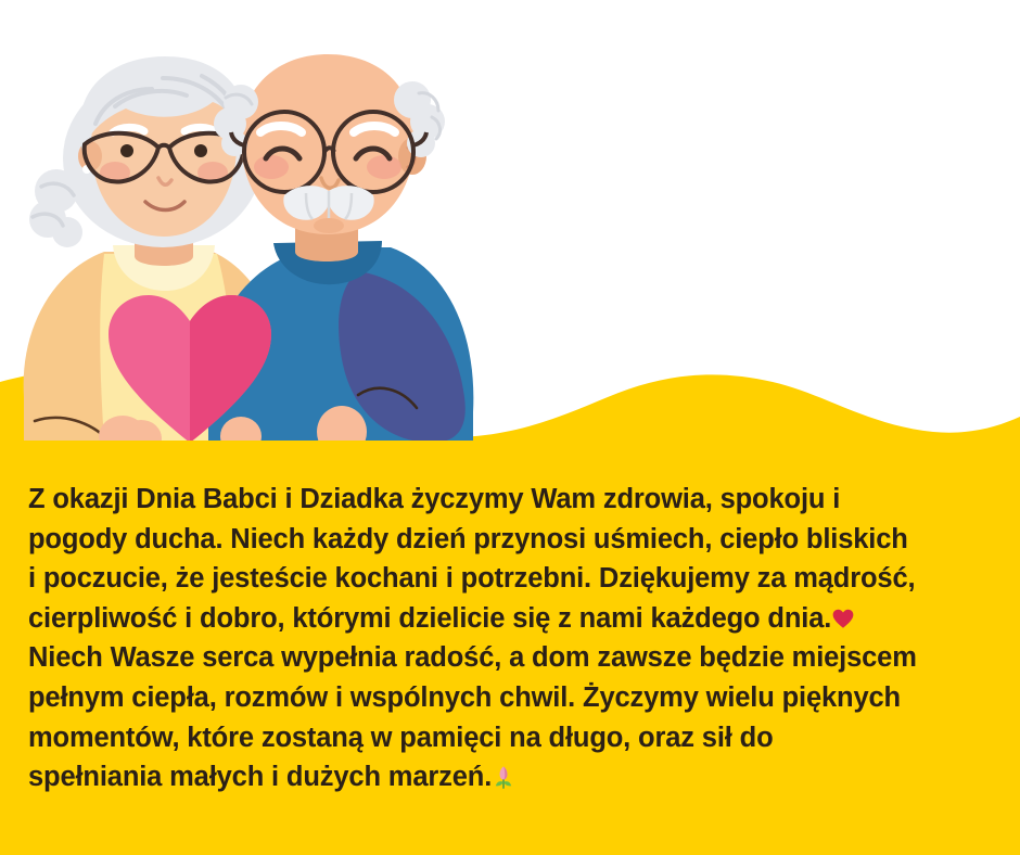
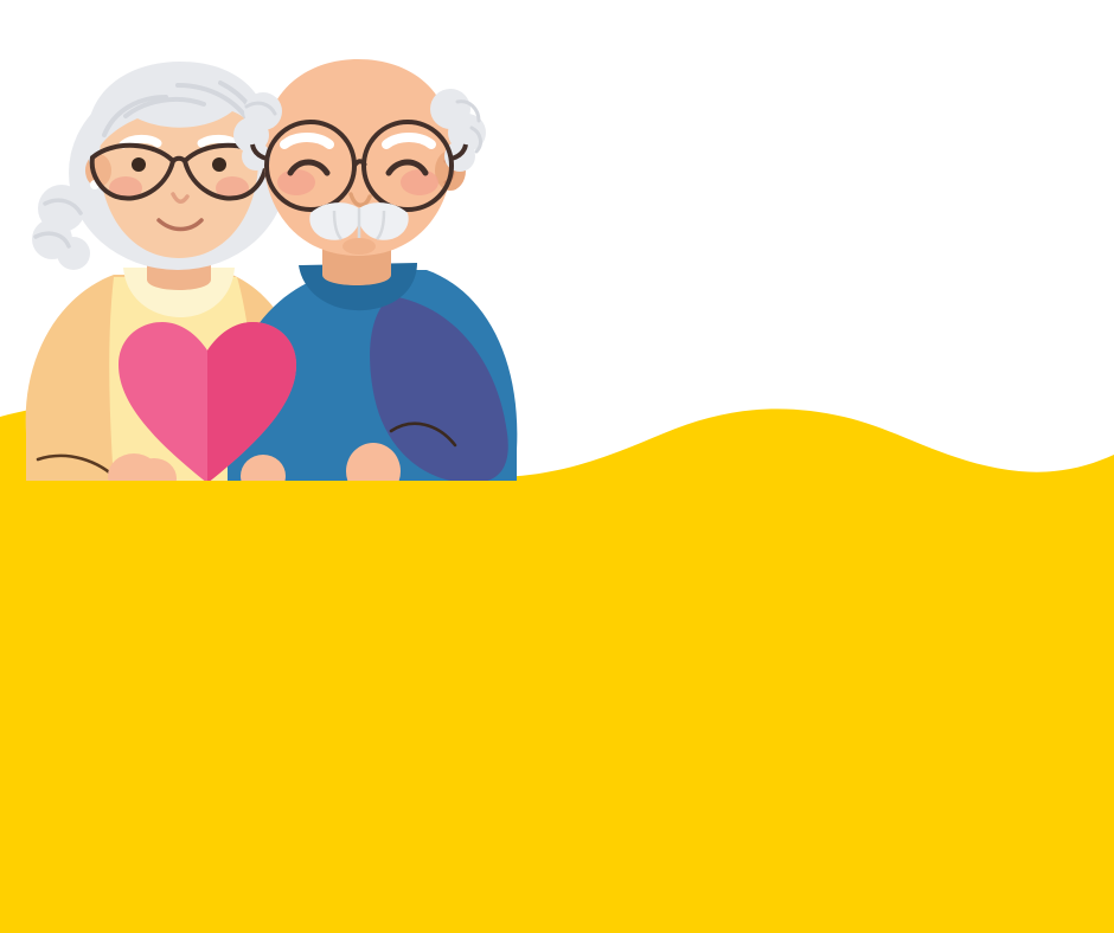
- Z okazji Dnia Babci i Dziadka życzymy Wam zdrowia, spokoju i pogody ducha. Niech każdy dzień przynosi uśmiech, ciepło bliskich i poczucie, że jesteście kochani i potrzebni. Dziękujemy za mądrość, cierpliwość i dobro, którymi dzielicie się z nami każdego dnia. Niech Wasze serca wypełnia radość, a dom zawsze będzie miejscem pełnym ciepła, rozmów i wspólnych chwil. Życzymy wielu pięknych momentów, które zostaną w pamięci na długo, oraz sił do spełniania małych i dużych marzeń.
